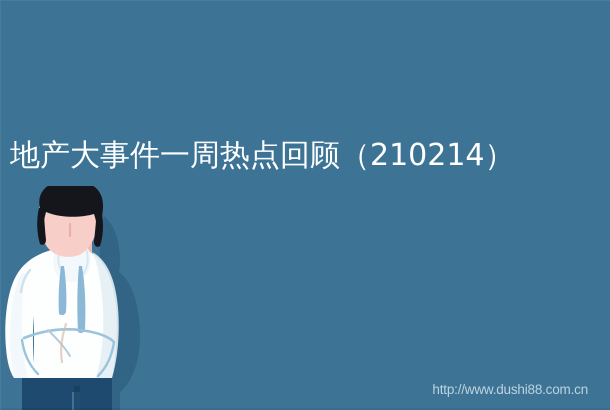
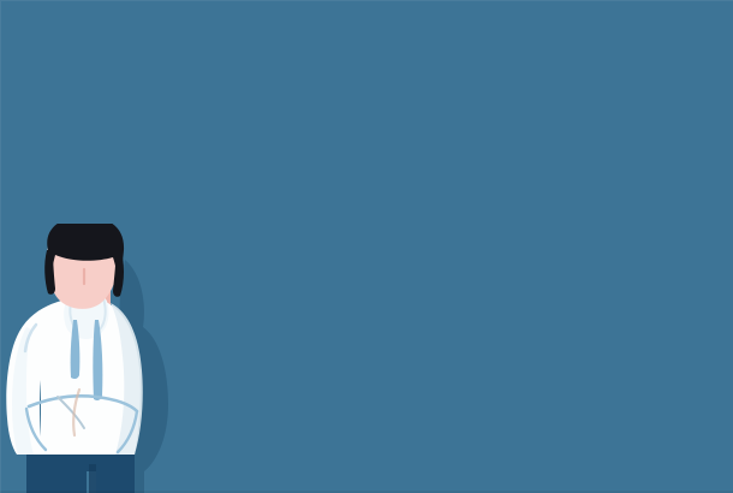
- 地产大事件一周热点回顾（210214）
- http://www.dushi88.com.cn
